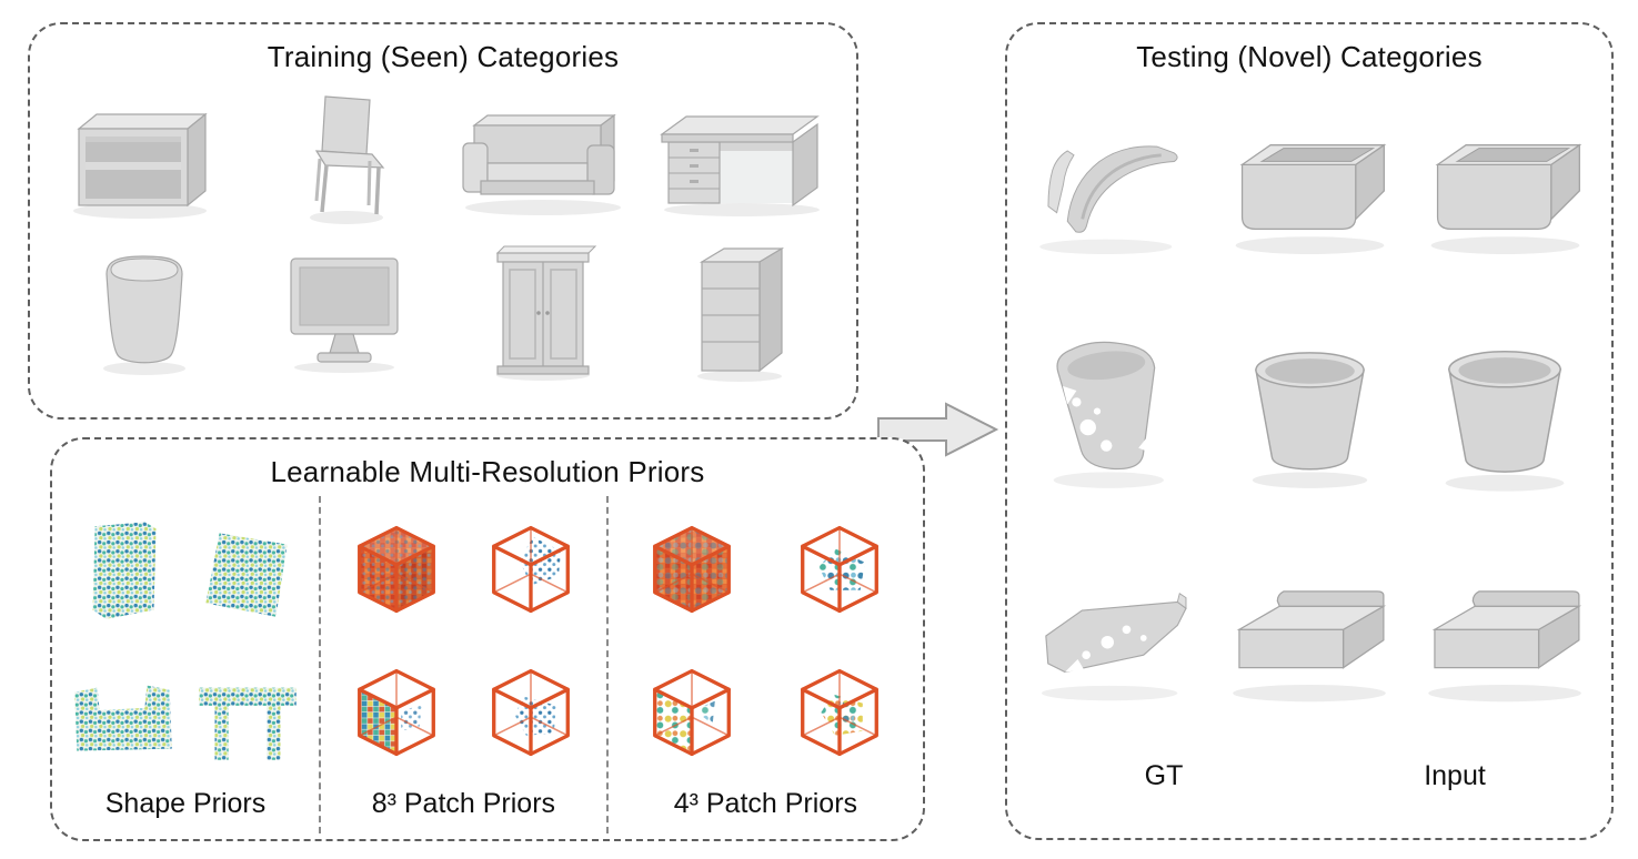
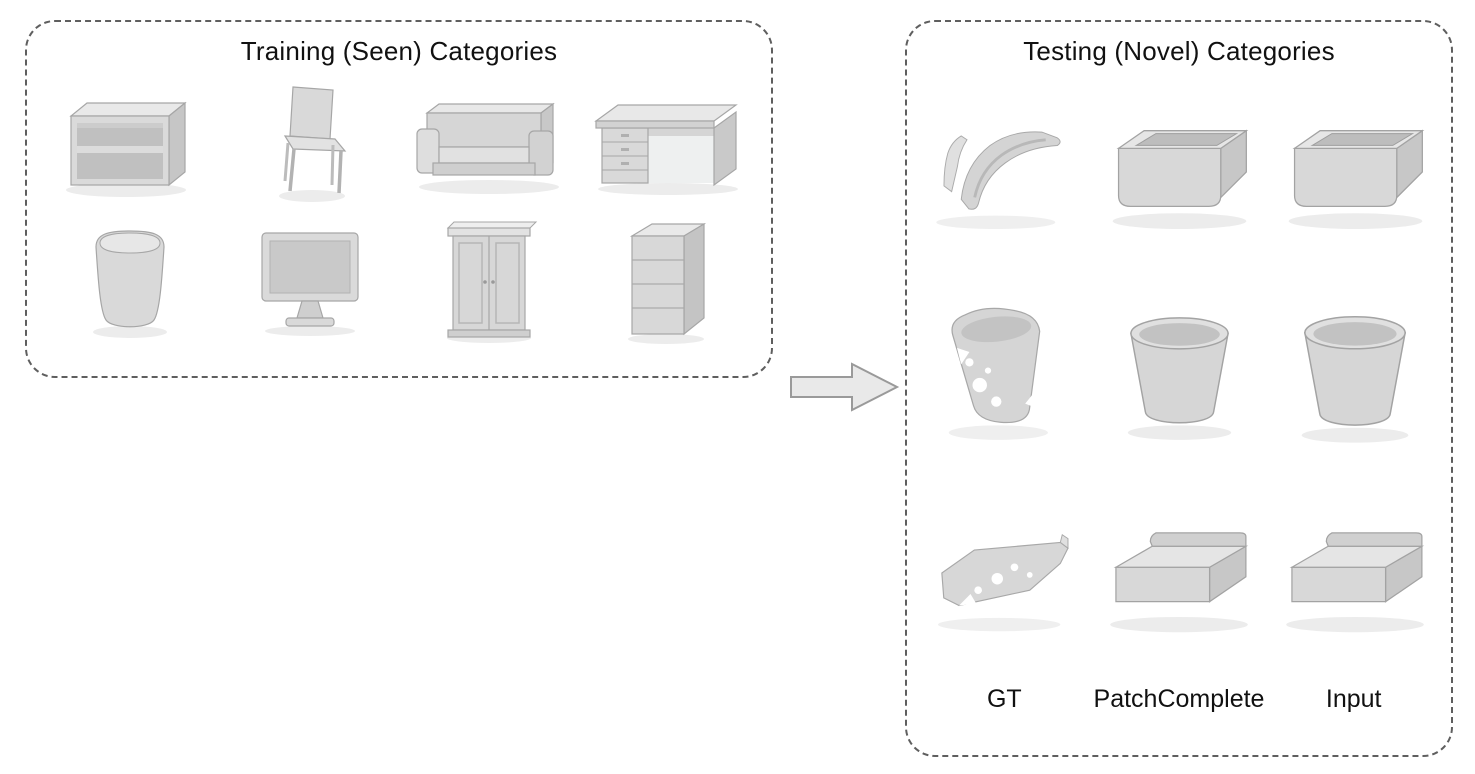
  Training (Seen) Categories
- Learnable Multi-Resolution Priors
- Shape Priors
- 8³ Patch Priors
- 4³ Patch Priors
  Testing (Novel) Categories
  GT
+ PatchComplete
  Input
